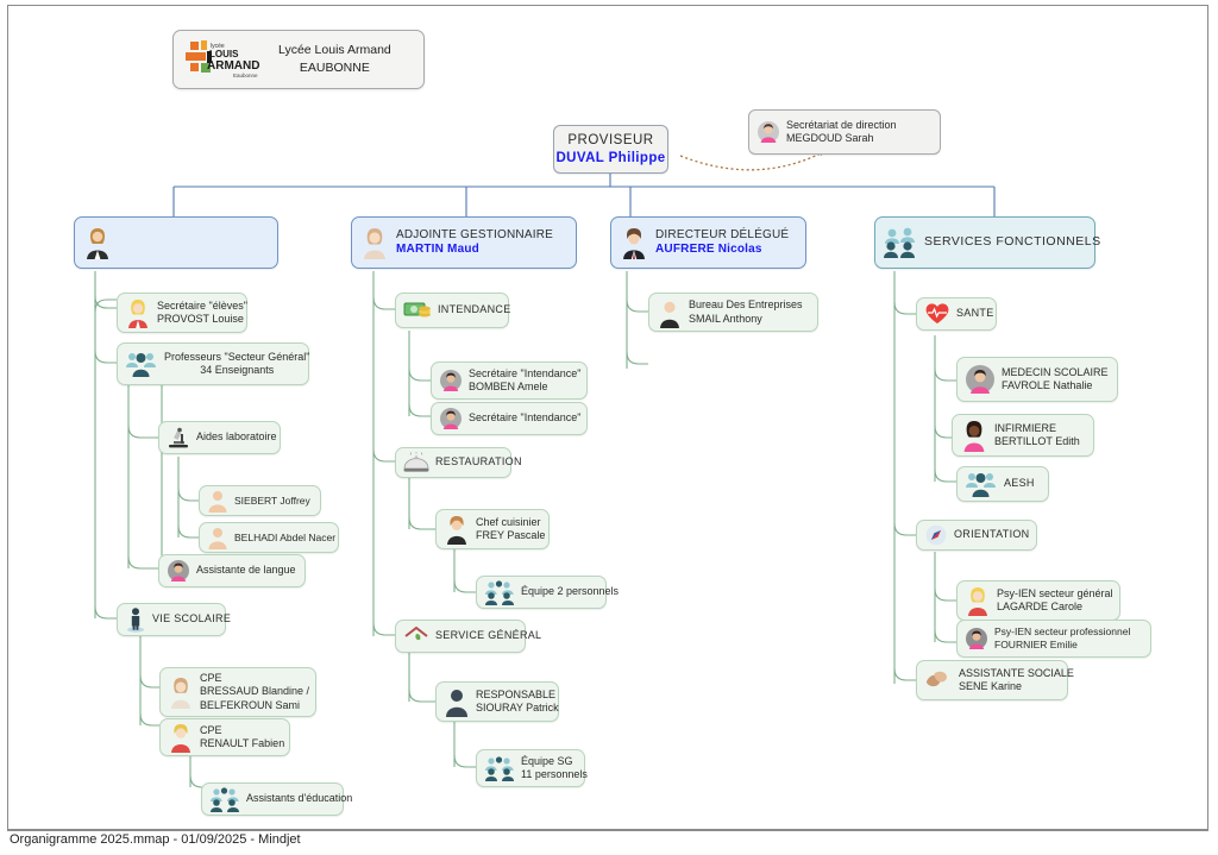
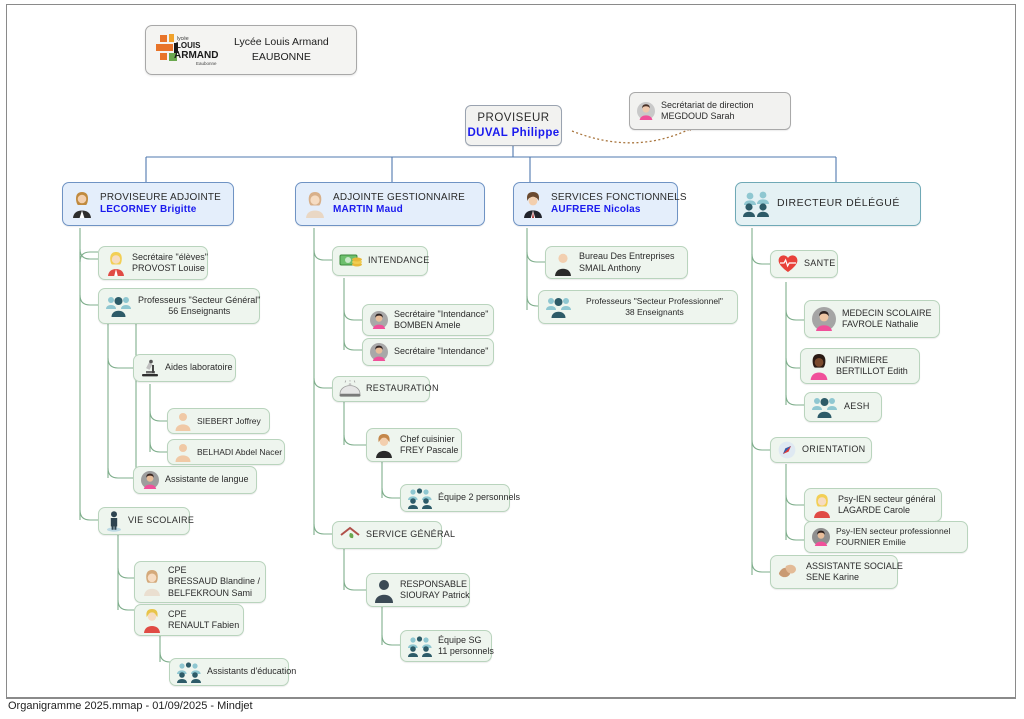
  LOUIS
  ARMAND
  Lycée Louis Armand
  EAUBONNE
  PROVISEUR
  DUVAL Philippe
  Secrétariat de direction
  MEGDOUD Sarah
+ PROVISEURE ADJOINTE
+ LECORNEY Brigitte
  ADJOINTE GESTIONNAIRE
  MARTIN Maud
- DIRECTEUR DÉLÉGUÉ
+ SERVICES FONCTIONNELS
  AUFRERE Nicolas
- SERVICES FONCTIONNELS
+ DIRECTEUR DÉLÉGUÉ
  Secrétaire "élèves"
  PROVOST Louise
  Professeurs "Secteur Général"
- 34 Enseignants
+ 56 Enseignants
  Aides laboratoire
  SIEBERT Joffrey
  BELHADI Abdel Nacer
  Assistante de langue
  VIE SCOLAIRE
  CPE
  BRESSAUD Blandine /
  BELFEKROUN Sami
  CPE
  RENAULT Fabien
  Assistants d'éducation
  INTENDANCE
  Secrétaire "Intendance"
  BOMBEN Amele
  Secrétaire "Intendance"
  RESTAURATION
  Chef cuisinier
  FREY Pascale
  Équipe 2 personnels
  SERVICE GÉNÉRAL
  RESPONSABLE
  SIOURAY Patrick
  Équipe SG
  11 personnels
  Bureau Des Entreprises
  SMAIL Anthony
+ Professeurs "Secteur Professionnel"
+ 38 Enseignants
  SANTE
  MEDECIN SCOLAIRE
  FAVROLE Nathalie
  INFIRMIERE
  BERTILLOT Edith
  AESH
  ORIENTATION
  Psy-IEN secteur général
  LAGARDE Carole
  Psy-IEN secteur professionnel
  FOURNIER Emilie
  ASSISTANTE SOCIALE
  SENE Karine
  Organigramme 2025.mmap - 01/09/2025 - Mindjet
